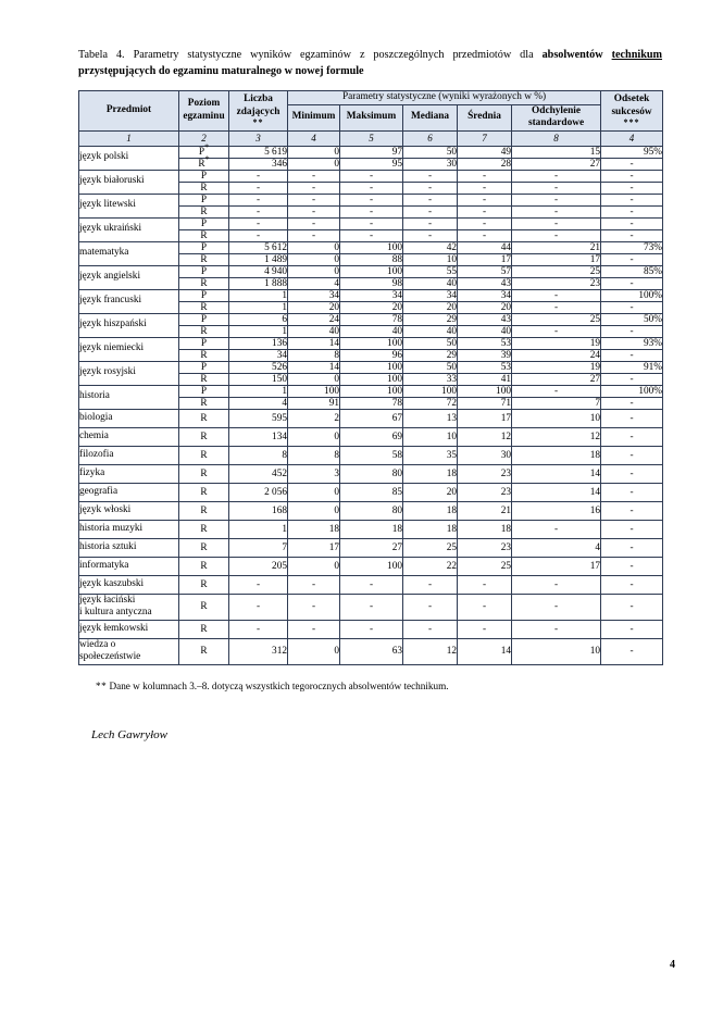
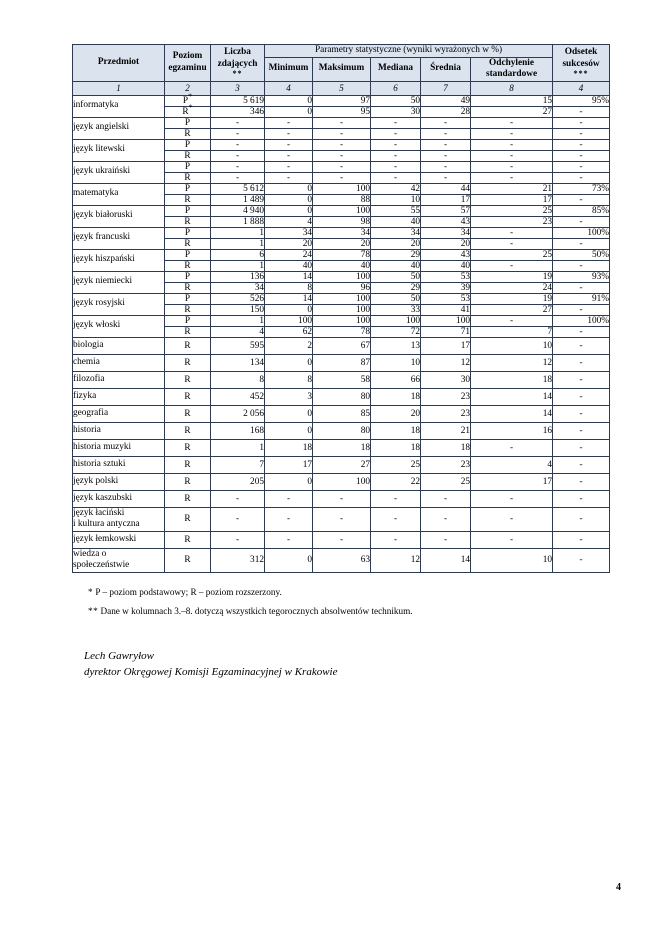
- Tabela 4. Parametry statystyczne wyników egzaminów z poszczególnych przedmiotów dla absolwentów technikum przystępujących do egzaminu maturalnego w nowej formule
  Przedmiot	Poziom egzaminu	Liczba zdających **	Parametry statystyczne (wyniki wyrażonych w %)	Odsetek sukcesów ***
  Minimum	Maksimum	Mediana	Średnia	Odchylenie standardowe
  1	2	3	4	5	6	7	8	4
- język polski	P*	5 619	0	97	50	49	15	95%
+ informatyka	P*	5 619	0	97	50	49	15	95%
  R*	346	0	95	30	28	27	-
- język białoruski	P	-	-	-	-	-	-	-
+ język angielski	P	-	-	-	-	-	-	-
  R	-	-	-	-	-	-	-
  język litewski	P	-	-	-	-	-	-	-
  R	-	-	-	-	-	-	-
  język ukraiński	P	-	-	-	-	-	-	-
  R	-	-	-	-	-	-	-
  matematyka	P	5 612	0	100	42	44	21	73%
  R	1 489	0	88	10	17	17	-
- język angielski	P	4 940	0	100	55	57	25	85%
+ język białoruski	P	4 940	0	100	55	57	25	85%
  R	1 888	4	98	40	43	23	-
  język francuski	P	1	34	34	34	34	-	100%
  R	1	20	20	20	20	-	-
  język hiszpański	P	6	24	78	29	43	25	50%
  R	1	40	40	40	40	-	-
  język niemiecki	P	136	14	100	50	53	19	93%
  R	34	8	96	29	39	24	-
  język rosyjski	P	526	14	100	50	53	19	91%
  R	150	0	100	33	41	27	-
- historia	P	1	100	100	100	100	-	100%
+ język włoski	P	1	100	100	100	100	-	100%
- R	4	91	78	72	71	7	-
+ R	4	62	78	72	71	7	-
  biologia	R	595	2	67	13	17	10	-
- chemia	R	134	0	69	10	12	12	-
+ chemia	R	134	0	87	10	12	12	-
- filozofia	R	8	8	58	35	30	18	-
+ filozofia	R	8	8	58	66	30	18	-
  fizyka	R	452	3	80	18	23	14	-
  geografia	R	2 056	0	85	20	23	14	-
- język włoski	R	168	0	80	18	21	16	-
+ historia	R	168	0	80	18	21	16	-
  historia muzyki	R	1	18	18	18	18	-	-
  historia sztuki	R	7	17	27	25	23	4	-
- informatyka	R	205	0	100	22	25	17	-
+ język polski	R	205	0	100	22	25	17	-
  język kaszubski	R	-	-	-	-	-	-	-
  język łacińskii kultura antyczna	R	-	-	-	-	-	-	-
  język łemkowski	R	-	-	-	-	-	-	-
  wiedza ospołeczeństwie	R	312	0	63	12	14	10	-
+ * P – poziom podstawowy; R – poziom rozszerzony.
  ** Dane w kolumnach 3.–8. dotyczą wszystkich tegorocznych absolwentów technikum.
  Lech Gawryłow
+ dyrektor Okręgowej Komisji Egzaminacyjnej w Krakowie
  4
